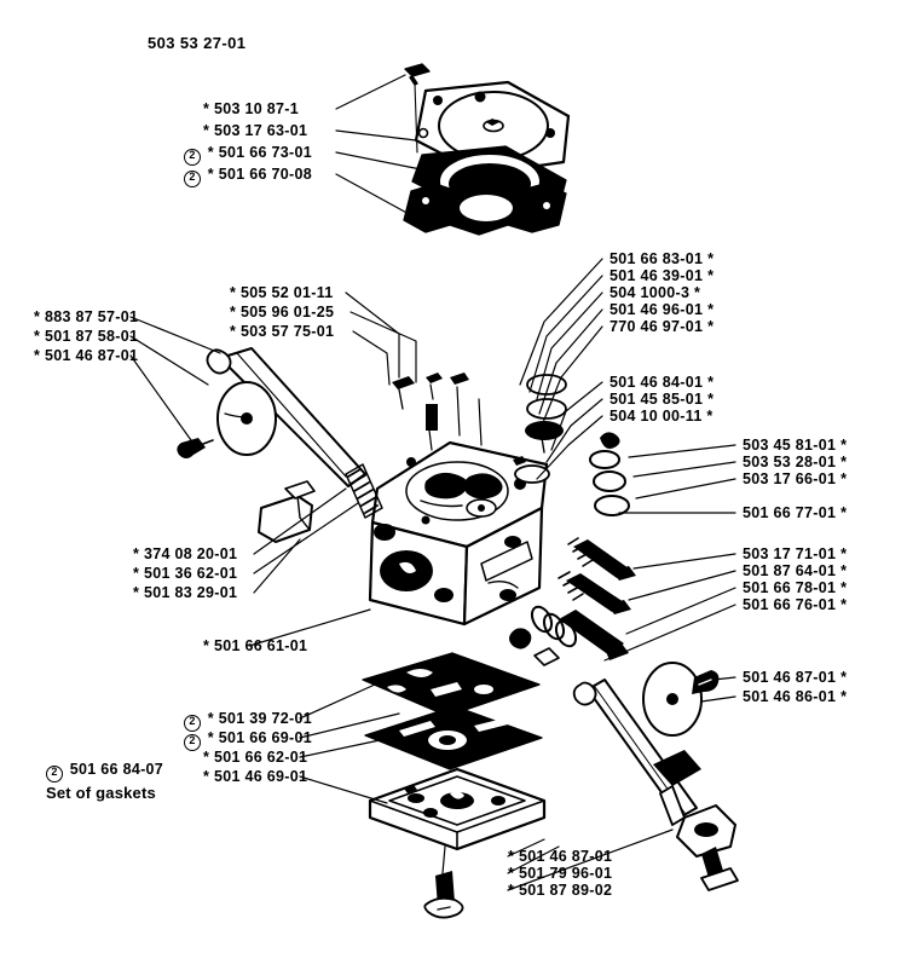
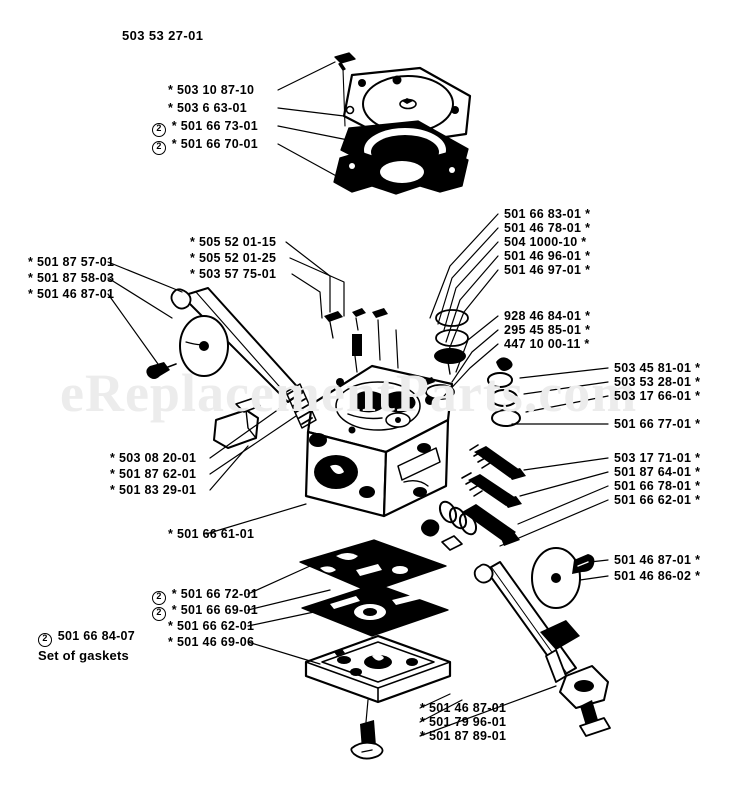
  503 53 27-01
+ eReplacementParts.com
- * 503 10 87-1
+ * 503 10 87-10
- * 503 17 63-01
+ * 503 6 63-01
  2 * 501 66 73-01
- 2 * 501 66 70-08
+ 2 * 501 66 70-01
- * 505 52 01-11
+ * 505 52 01-15
- * 505 96 01-25
+ * 505 52 01-25
  * 503 57 75-01
- * 883 87 57-01
+ * 501 87 57-01
- * 501 87 58-01
+ * 501 87 58-03
  * 501 46 87-01
- * 374 08 20-01
+ * 503 08 20-01
- * 501 36 62-01
+ * 501 87 62-01
  * 501 83 29-01
  * 501 66 61-01
- 2 * 501 39 72-01
+ 2 * 501 66 72-01
  2 * 501 66 69-01
  * 501 66 62-01
- * 501 46 69-01
+ * 501 46 69-06
  501 66 83-01 *
- 501 46 39-01 *
+ 501 46 78-01 *
- 504 1000-3 *
+ 504 1000-10 *
  501 46 96-01 *
- 770 46 97-01 *
+ 501 46 97-01 *
- 501 46 84-01 *
+ 928 46 84-01 *
- 501 45 85-01 *
+ 295 45 85-01 *
- 504 10 00-11 *
+ 447 10 00-11 *
  503 45 81-01 *
  503 53 28-01 *
  503 17 66-01 *
  501 66 77-01 *
  503 17 71-01 *
  501 87 64-01 *
  501 66 78-01 *
- 501 66 76-01 *
+ 501 66 62-01 *
  501 46 87-01 *
- 501 46 86-01 *
+ 501 46 86-02 *
  * 501 46 87-01
  * 501 79 96-01
- * 501 87 89-02
+ * 501 87 89-01
  2 501 66 84-07
  Set of gaskets
